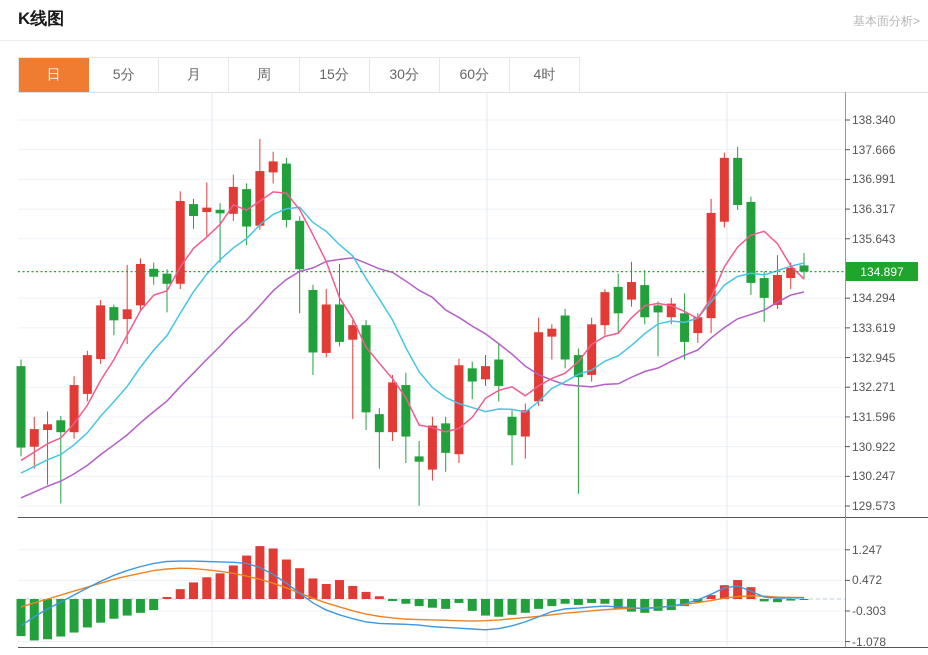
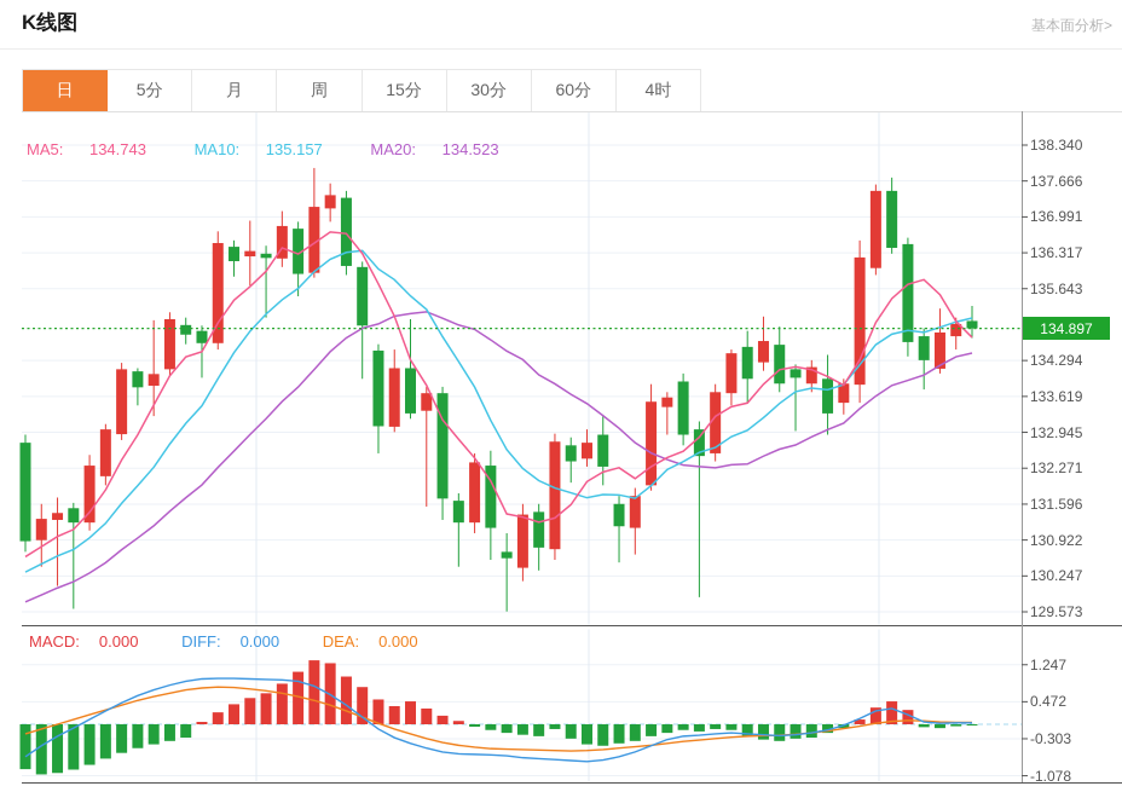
  K线图
  基本面分析>
  日
  5分
  月
  周
  15分
  30分
  60分
  4时
+ MA5: 134.743 MA10: 135.157 MA20: 134.523
+ MACD: 0.000 DIFF: 0.000 DEA: 0.000
  138.340
  137.666
  136.991
  136.317
  135.643
  134.294
  133.619
  132.945
  132.271
  131.596
  130.922
  130.247
  129.573
  1.247
  0.472
  -0.303
  -1.078
  134.897
